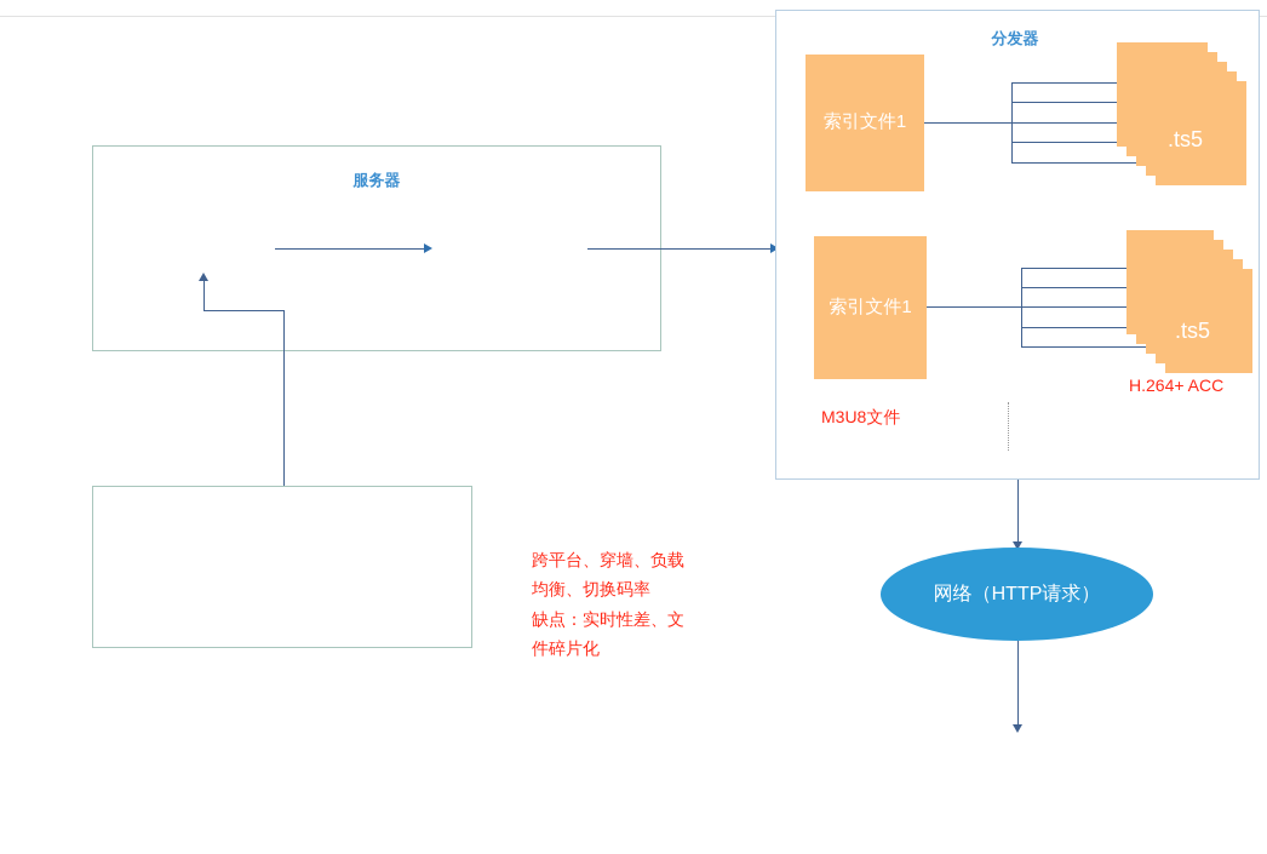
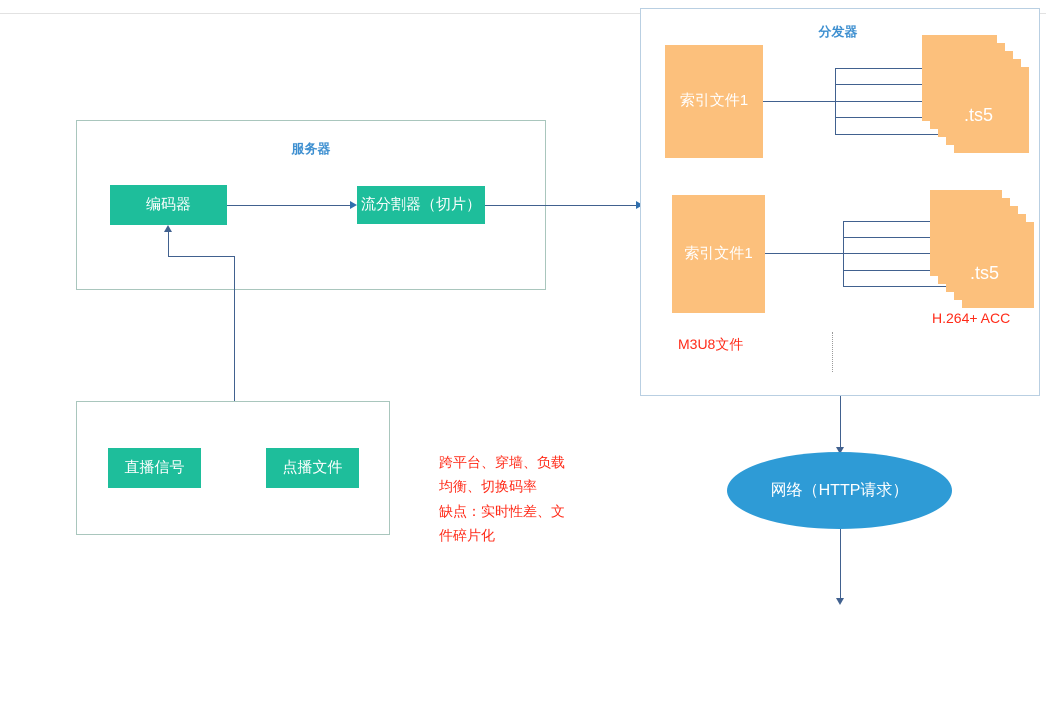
  服务器
+ 编码器
+ 流分割器（切片）
+ 直播信号
+ 点播文件
  跨平台、穿墙、负载
  均衡、切换码率
  缺点：实时性差、文
  件碎片化
  分发器
  索引文件1
  .ts5
  索引文件1
  .ts5
  H.264+ ACC
  M3U8文件
  网络（HTTP请求）
